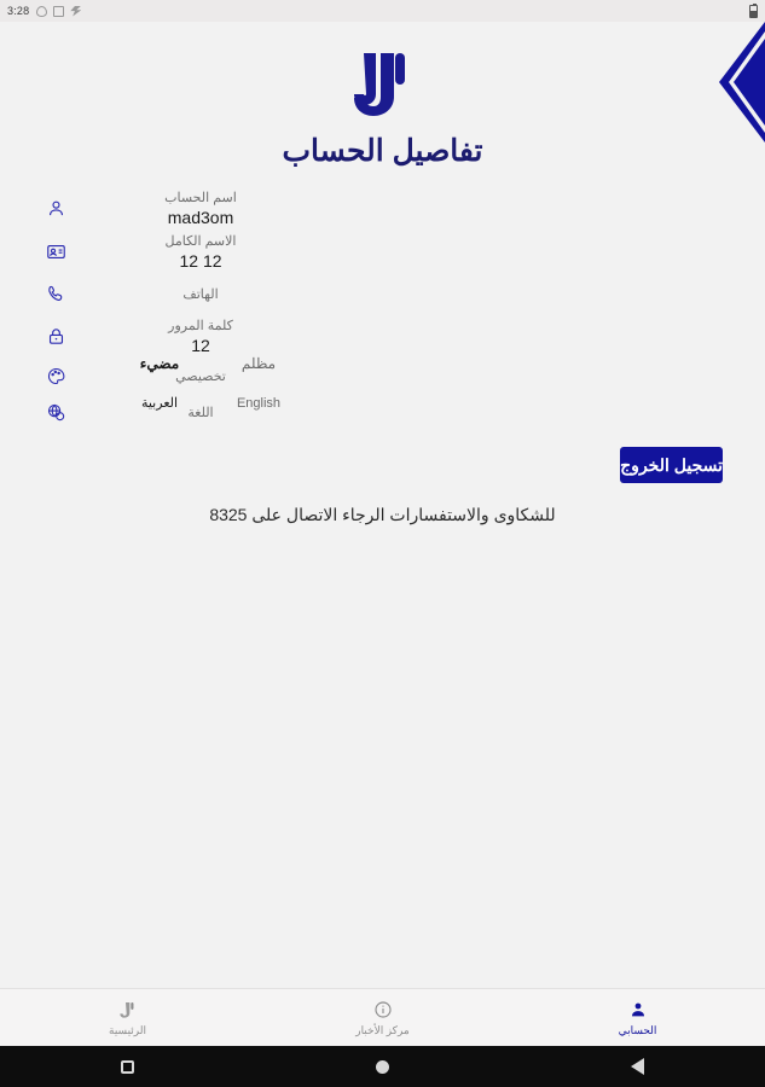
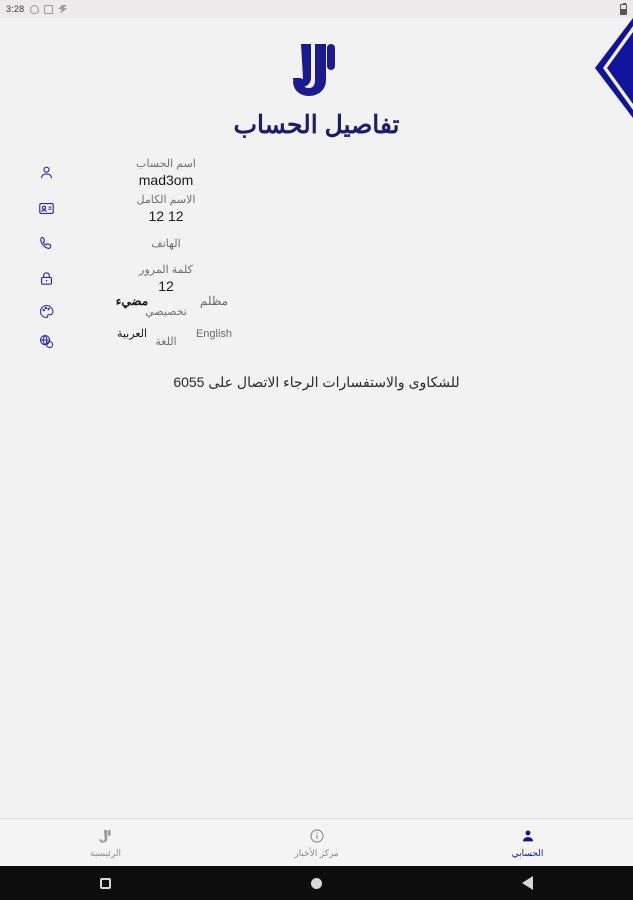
  3:28
  تفاصيل الحساب
  اسم الحساب
  mad3om
  الاسم الكامل
  12 12
  الهاتف
  كلمة المرور
  12
  تخصيصي
  مضيء
  مظلم
  اللغة
  العربية
  English
- تسجيل الخروج
- للشكاوى والاستفسارات الرجاء الاتصال على 8325
+ للشكاوى والاستفسارات الرجاء الاتصال على 6055
  الرئيسية
  مركز الأخبار
  الحسابي
